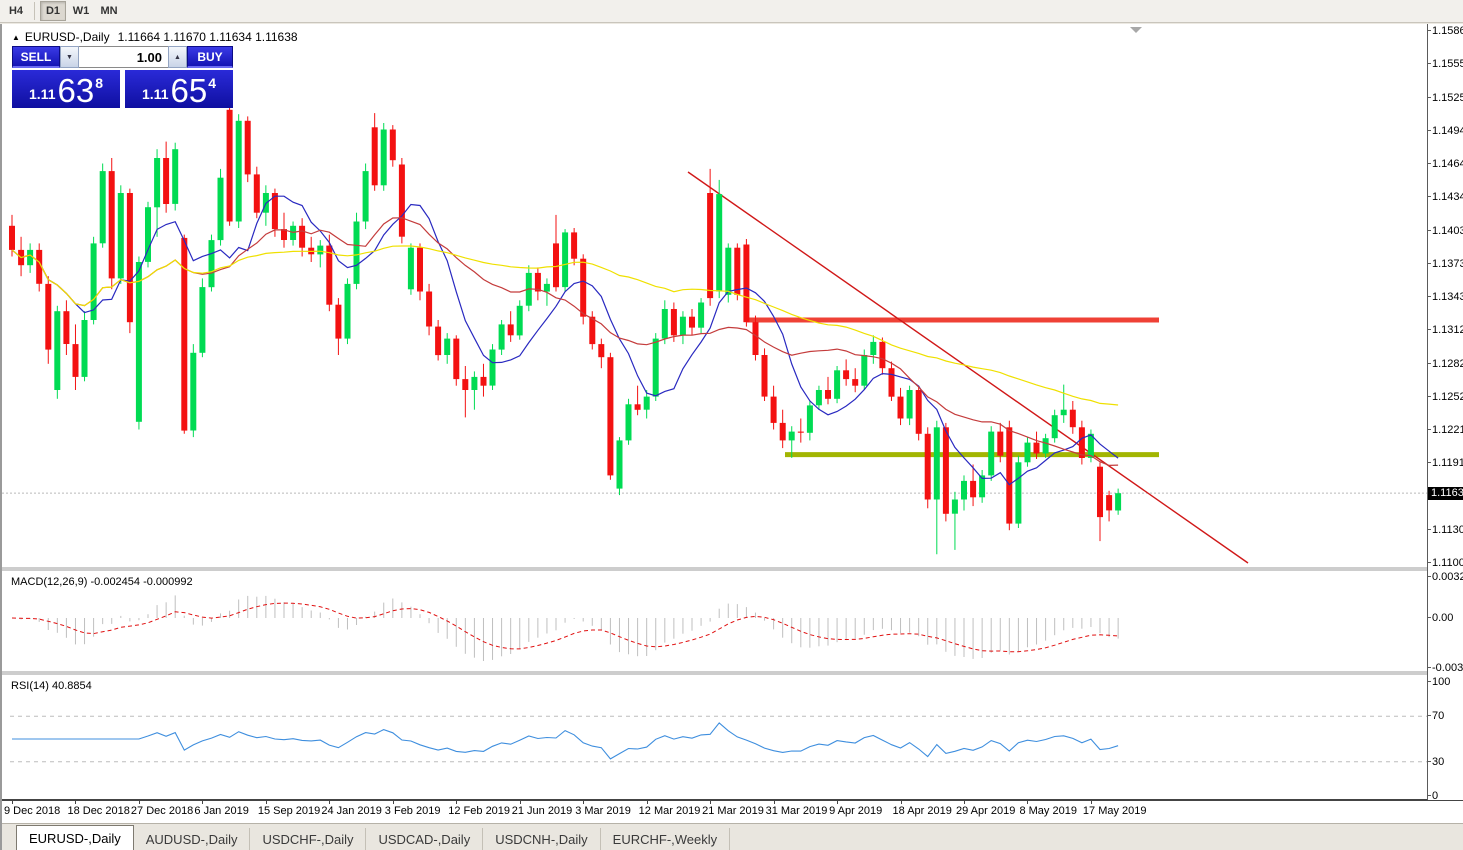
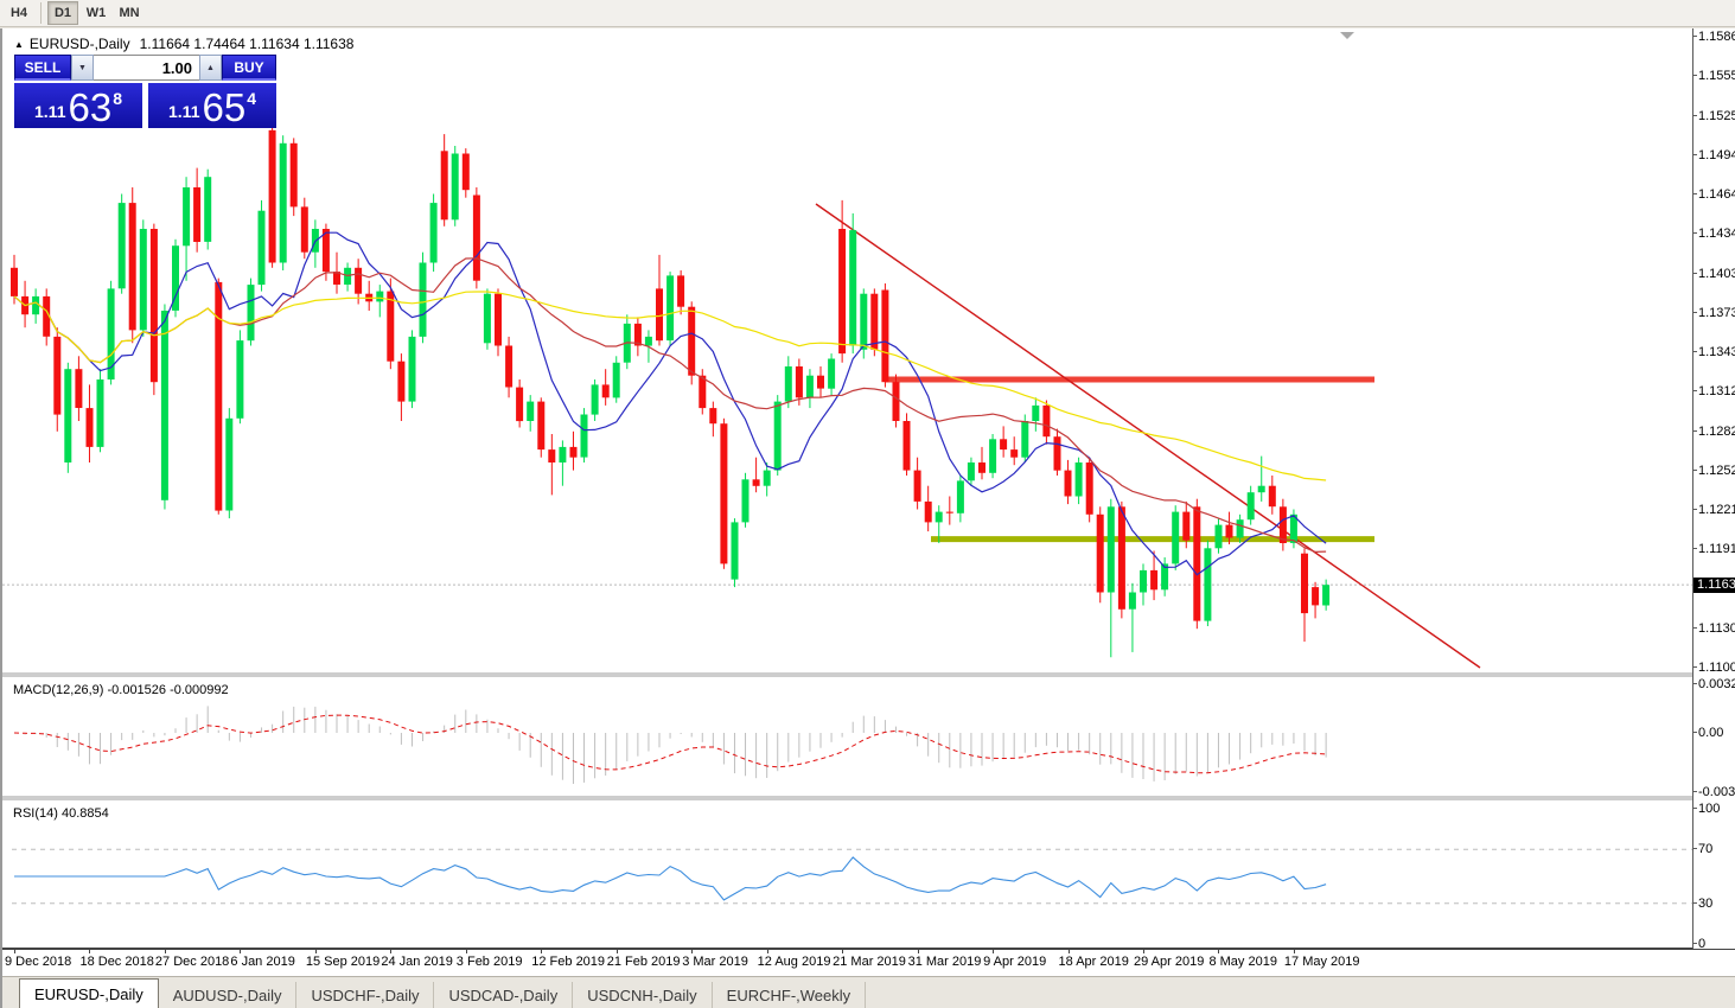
  H4
  D1
  W1
  MN
- ▲ EURUSD-,Daily 1.11664 1.11670 1.11634 1.11638
+ ▲ EURUSD-,Daily 1.11664 1.74464 1.11634 1.11638
  SELL
  1.00
  BUY
  1.11
  63
  8
  1.11
  65
  4
- MACD(12,26,9) -0.002454 -0.000992
+ MACD(12,26,9) -0.001526 -0.000992
  RSI(14) 40.8854
  1.158
  1.155
  1.152
  1.149
  1.146
  1.143
  1.140
  1.137
  1.134
  1.131
  1.128
  1.125
  1.122
  1.1191
  1.1130
  1.1100
  1.1163
  0.00
  100
  70
  30
  0
  9 Dec 2018
  18 Dec 2018
  27 Dec 2018
  6 Jan 2019
  15 Sep 2019
  24 Jan 2019
  3 Feb 2019
  12 Feb 2019
- 21 Jun 2019
+ 21 Feb 2019
  3 Mar 2019
- 12 Mar 2019
+ 12 Aug 2019
  21 Mar 2019
  31 Mar 2019
  9 Apr 2019
  18 Apr 2019
  29 Apr 2019
  8 May 2019
  17 May 2019
  EURUSD-,Daily
  AUDUSD-,Daily
  USDCHF-,Daily
  USDCAD-,Daily
  USDCNH-,Daily
  EURCHF-,Weekly
